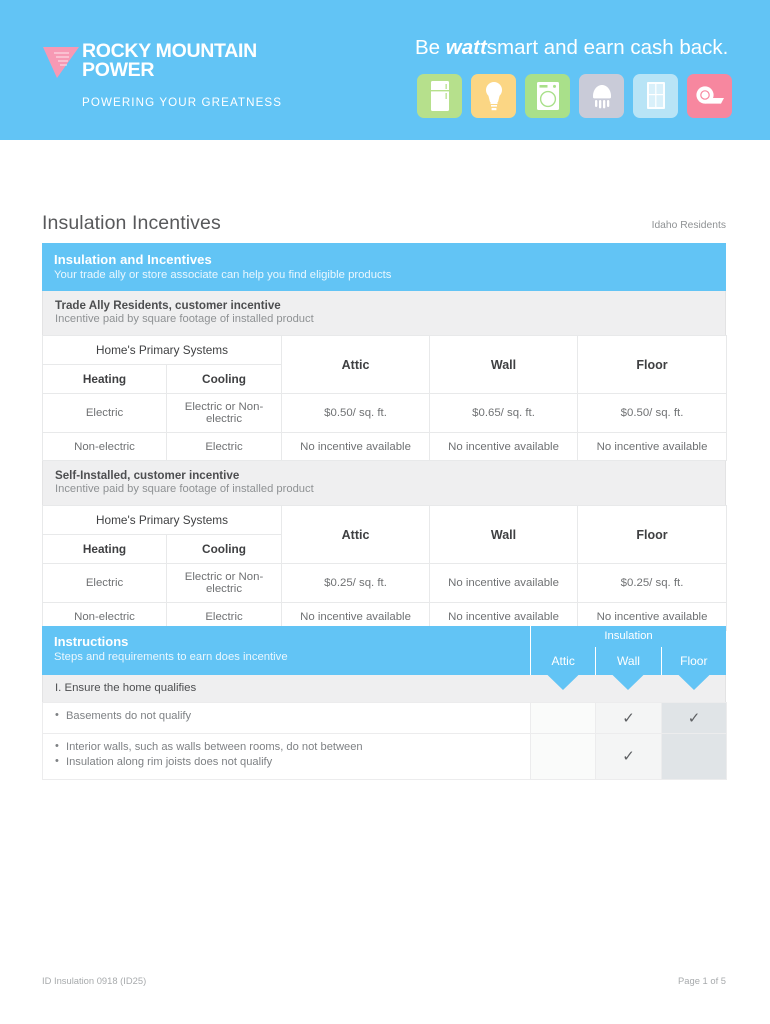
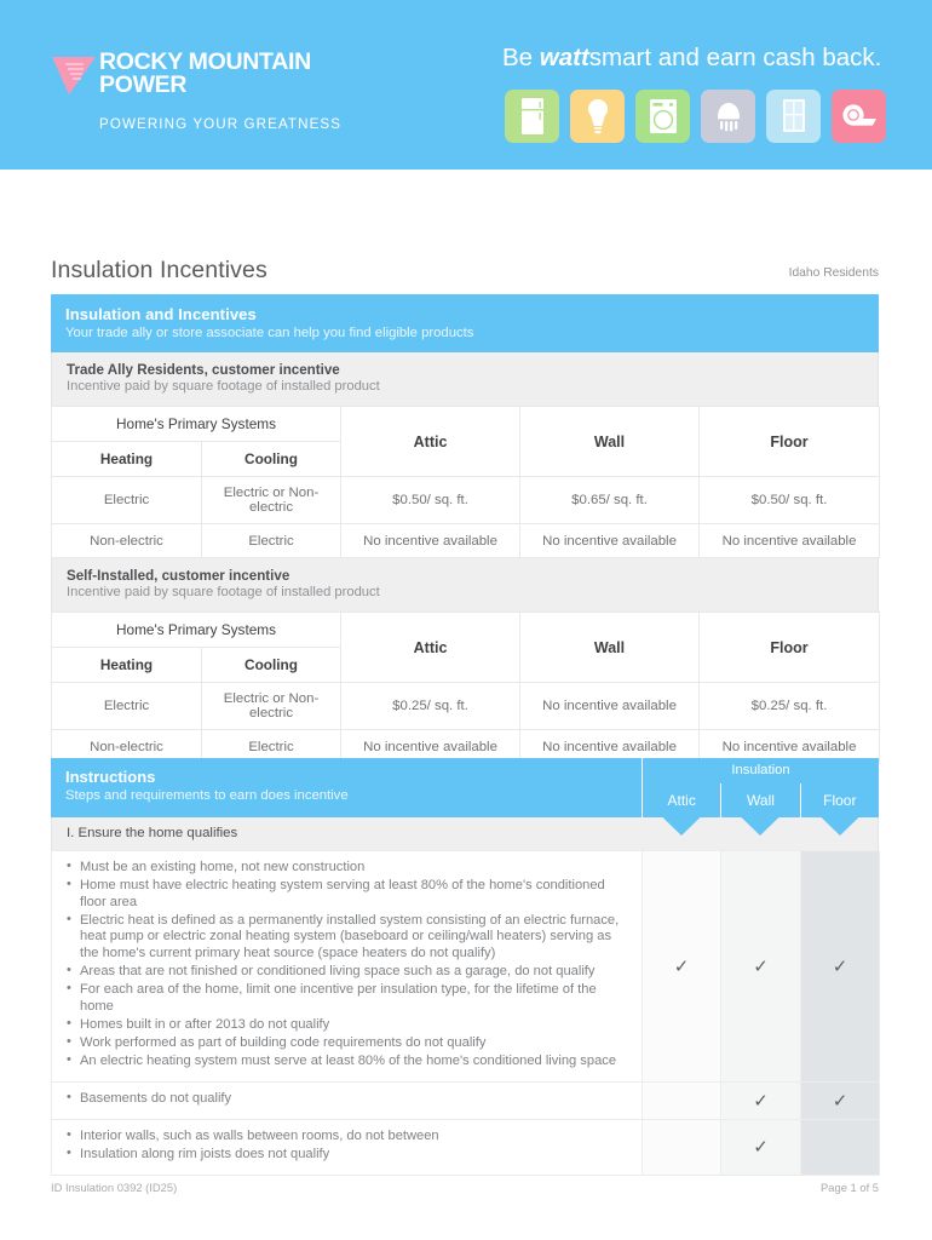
  ROCKY MOUNTAIN
  POWER
  POWERING YOUR GREATNESS
  Be wattsmart and earn cash back.
  Insulation Incentives
  Idaho Residents
  Insulation and Incentives
  Your trade ally or store associate can help you find eligible products
  Trade Ally Residents, customer incentive
  Incentive paid by square footage of installed product
  Home's Primary Systems	Attic	Wall	Floor
  Heating	Cooling
  Electric	Electric or Non-electric	$0.50/ sq. ft.	$0.65/ sq. ft.	$0.50/ sq. ft.
  Non-electric	Electric	No incentive available	No incentive available	No incentive available
  Self-Installed, customer incentive
  Incentive paid by square footage of installed product
  Home's Primary Systems	Attic	Wall	Floor
  Heating	Cooling
  Electric	Electric or Non-electric	$0.25/ sq. ft.	No incentive available	$0.25/ sq. ft.
  Non-electric	Electric	No incentive available	No incentive available	No incentive available
  Instructions
  Steps and requirements to earn does incentive
  Insulation
  Attic
  Wall
  Floor
  I. Ensure the home qualifies
+ Must be an existing home, not new construction Home must have electric heating system serving at least 80% of the home's conditioned floor area Electric heat is defined as a permanently installed system consisting of an electric furnace, heat pump or electric zonal heating system (baseboard or ceiling/wall heaters) serving as the home's current primary heat source (space heaters do not qualify) Areas that are not finished or conditioned living space such as a garage, do not qualify For each area of the home, limit one incentive per insulation type, for the lifetime of the home Homes built in or after 2013 do not qualify Work performed as part of building code requirements do not qualify An electric heating system must serve at least 80% of the home's conditioned living space	✓	✓	✓
  Basements do not qualify		✓	✓
  Interior walls, such as walls between rooms, do not between Insulation along rim joists does not qualify		✓
- ID Insulation 0918 (ID25)
+ ID Insulation 0392 (ID25)
  Page 1 of 5
